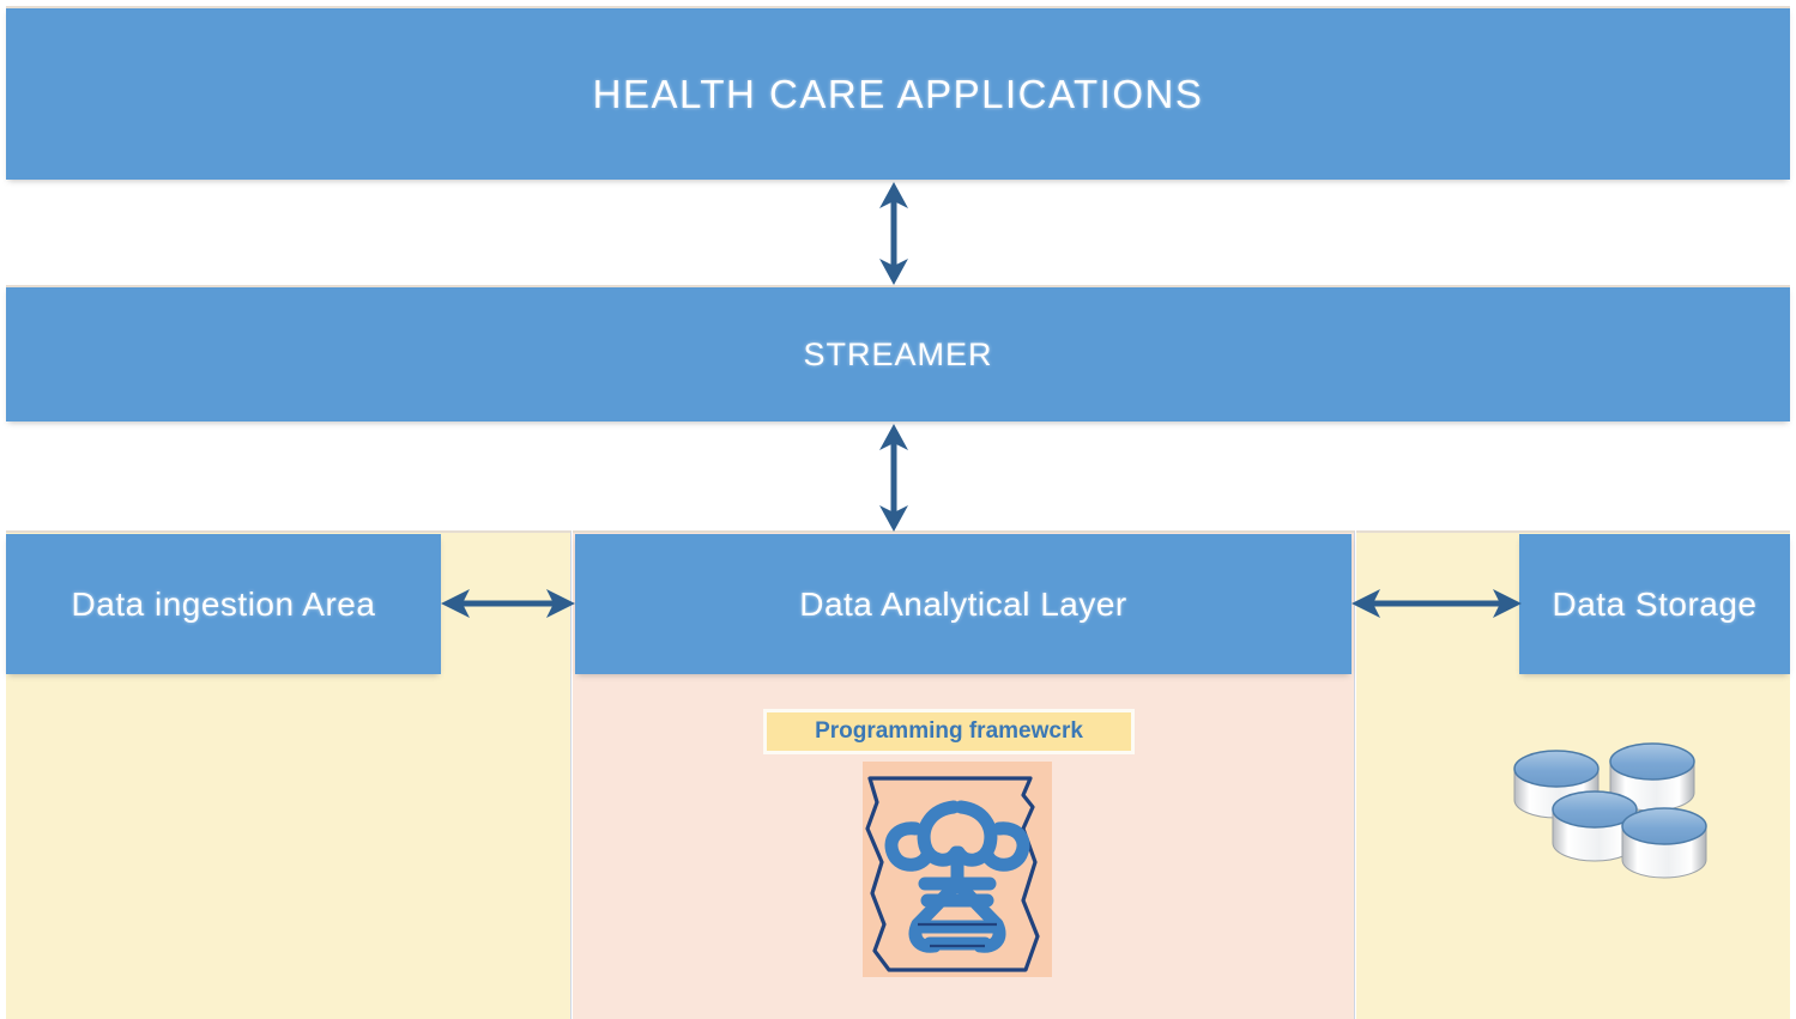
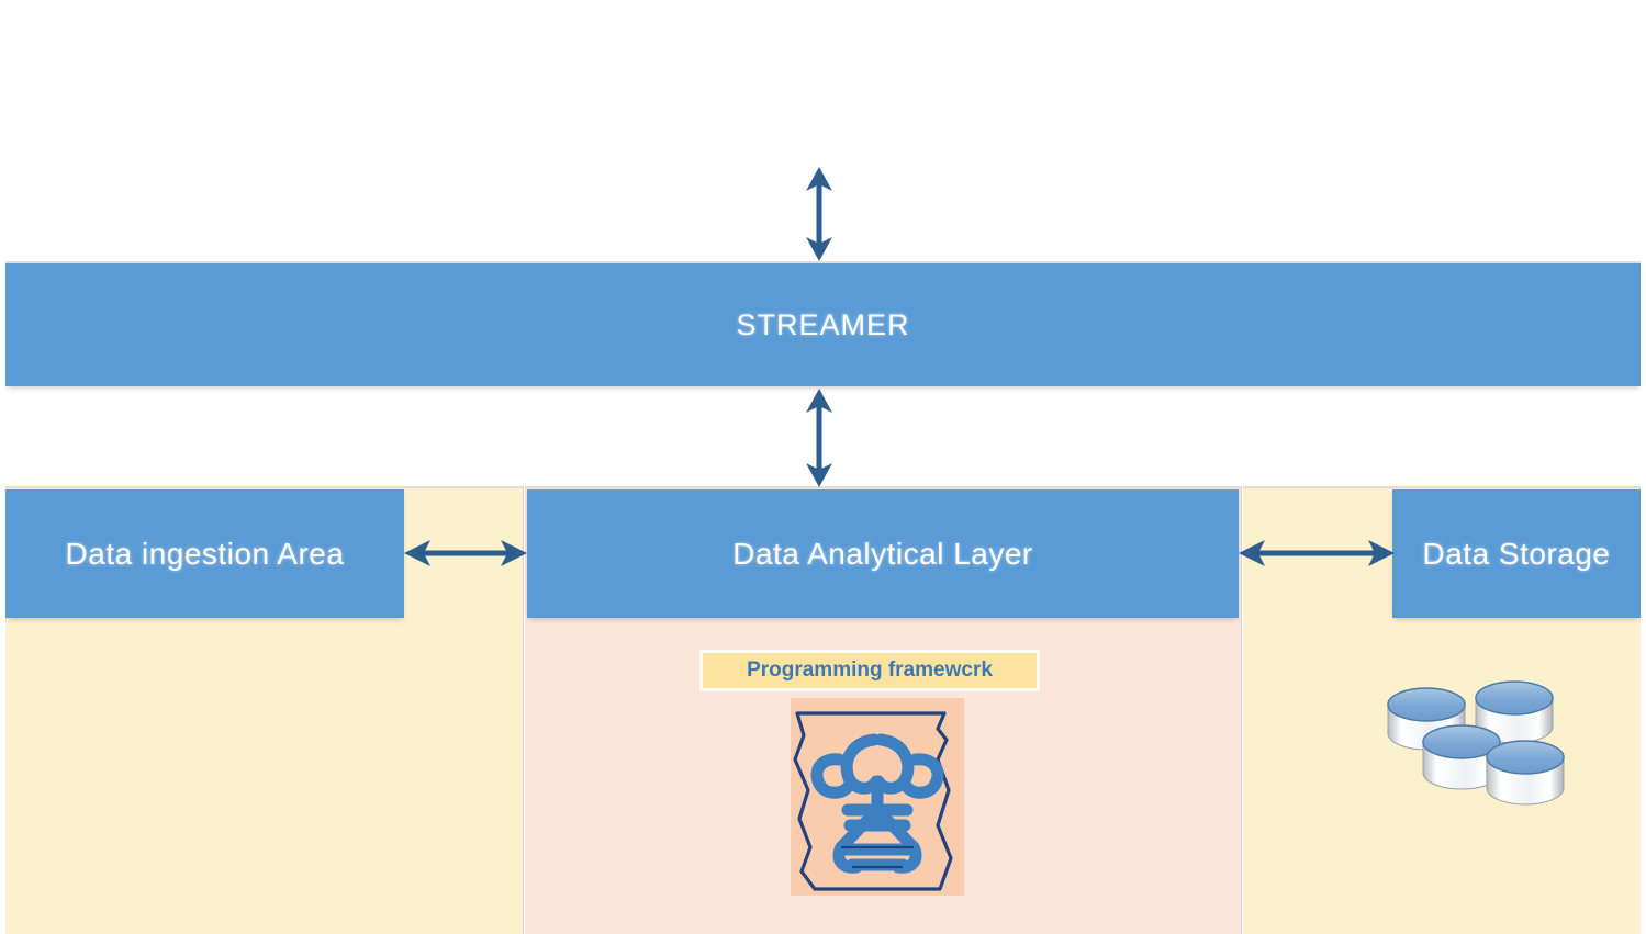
- HEALTH CARE APPLICATIONS
  STREAMER
  Data ingestion Area
  Data Analytical Layer
  Data Storage
  Programming framewcrk
